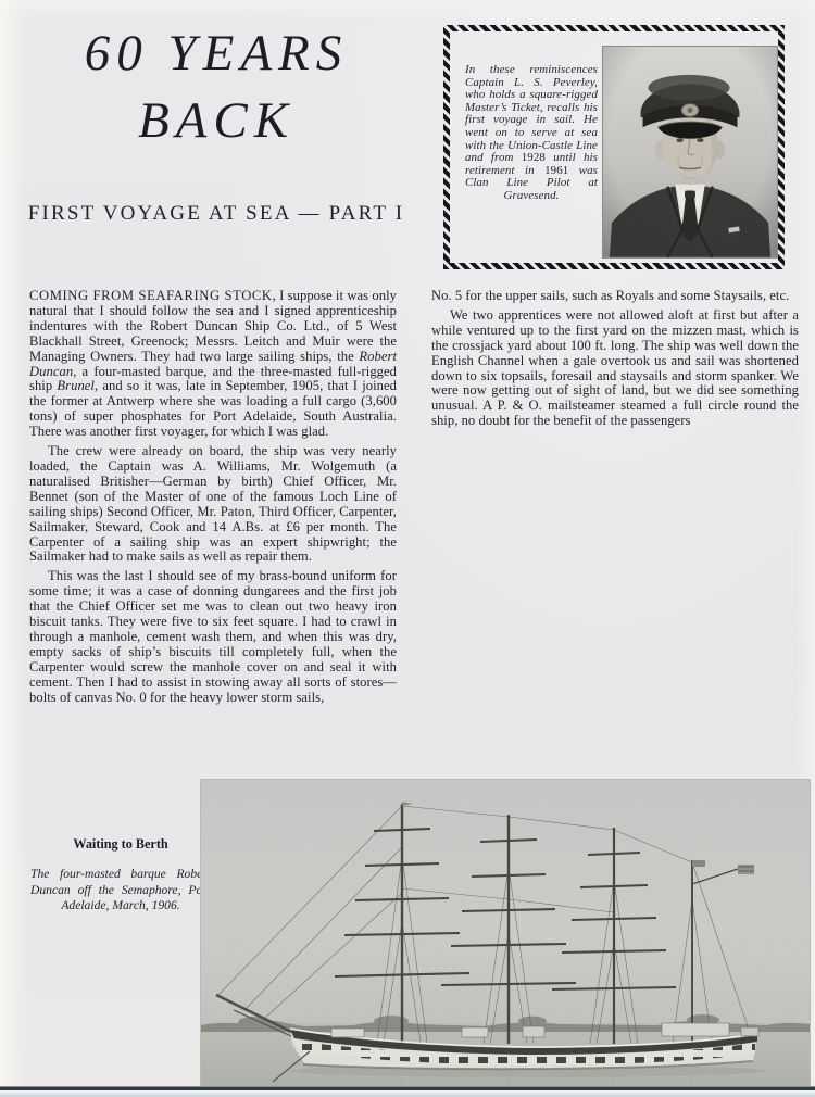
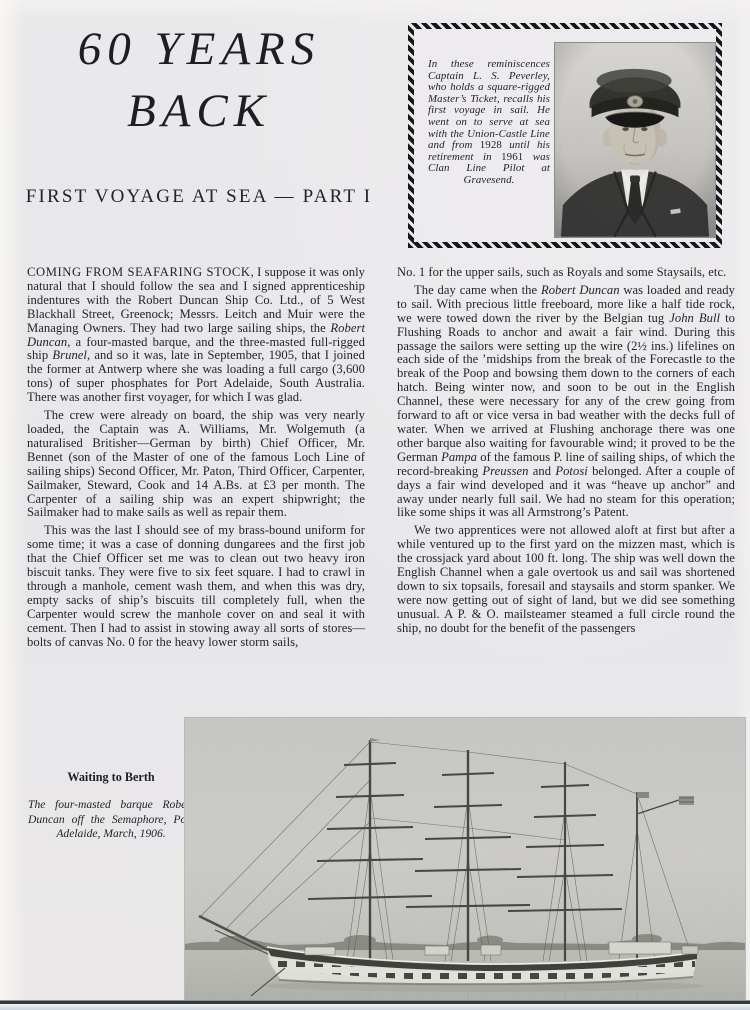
  60 YEARS
  BACK
  FIRST VOYAGE AT SEA — PART I
  In these reminiscences Captain L. S. Peverley, who holds a square-rigged Master’s Ticket, recalls his first voyage in sail. He went on to serve at sea with the Union-Castle Line and from 1928 until his retirement in 1961 was Clan Line Pilot at Gravesend.
  COMING FROM SEAFARING STOCK, I suppose it was only natural that I should follow the sea and I signed apprenticeship indentures with the Robert Duncan Ship Co. Ltd., of 5 West Blackhall Street, Greenock; Messrs. Leitch and Muir were the Managing Owners. They had two large sailing ships, the Robert Duncan, a four-masted barque, and the three-masted full-rigged ship Brunel, and so it was, late in September, 1905, that I joined the former at Antwerp where she was loading a full cargo (3,600 tons) of super phosphates for Port Adelaide, South Australia. There was another first voyager, for which I was glad.
- The crew were already on board, the ship was very nearly loaded, the Captain was A. Williams, Mr. Wolgemuth (a naturalised Britisher—German by birth) Chief Officer, Mr. Bennet (son of the Master of one of the famous Loch Line of sailing ships) Second Officer, Mr. Paton, Third Officer, Carpenter, Sailmaker, Steward, Cook and 14 A.Bs. at £6 per month. The Carpenter of a sailing ship was an expert shipwright; the Sailmaker had to make sails as well as repair them.
+ The crew were already on board, the ship was very nearly loaded, the Captain was A. Williams, Mr. Wolgemuth (a naturalised Britisher—German by birth) Chief Officer, Mr. Bennet (son of the Master of one of the famous Loch Line of sailing ships) Second Officer, Mr. Paton, Third Officer, Carpenter, Sailmaker, Steward, Cook and 14 A.Bs. at £3 per month. The Carpenter of a sailing ship was an expert shipwright; the Sailmaker had to make sails as well as repair them.
  This was the last I should see of my brass-bound uniform for some time; it was a case of donning dungarees and the first job that the Chief Officer set me was to clean out two heavy iron biscuit tanks. They were five to six feet square. I had to crawl in through a manhole, cement wash them, and when this was dry, empty sacks of ship’s biscuits till completely full, when the Carpenter would screw the manhole cover on and seal it with cement. Then I had to assist in stowing away all sorts of stores—bolts of canvas No. 0 for the heavy lower storm sails,
- No. 5 for the upper sails, such as Royals and some Staysails, etc.
+ No. 1 for the upper sails, such as Royals and some Staysails, etc.
+ The day came when the Robert Duncan was loaded and ready to sail. With precious little freeboard, more like a half tide rock, we were towed down the river by the Belgian tug John Bull to Flushing Roads to anchor and await a fair wind. During this passage the sailors were setting up the wire (2½ ins.) lifelines on each side of the ’midships from the break of the Forecastle to the break of the Poop and bowsing them down to the corners of each hatch. Being winter now, and soon to be out in the English Channel, these were necessary for any of the crew going from forward to aft or vice versa in bad weather with the decks full of water. When we arrived at Flushing anchorage there was one other barque also waiting for favourable wind; it proved to be the German Pampa of the famous P. line of sailing ships, of which the record-breaking Preussen and Potosi belonged. After a couple of days a fair wind developed and it was “heave up anchor” and away under nearly full sail. We had no steam for this operation; like some ships it was all Armstrong’s Patent.
  We two apprentices were not allowed aloft at first but after a while ventured up to the first yard on the mizzen mast, which is the crossjack yard about 100 ft. long. The ship was well down the English Channel when a gale overtook us and sail was shortened down to six topsails, foresail and staysails and storm spanker. We were now getting out of sight of land, but we did see something unusual. A P. & O. mailsteamer steamed a full circle round the ship, no doubt for the benefit of the passengers
  Waiting to Berth
  The four-masted barque Robe Duncan off the Semaphore, Po Adelaide, March, 1906.
